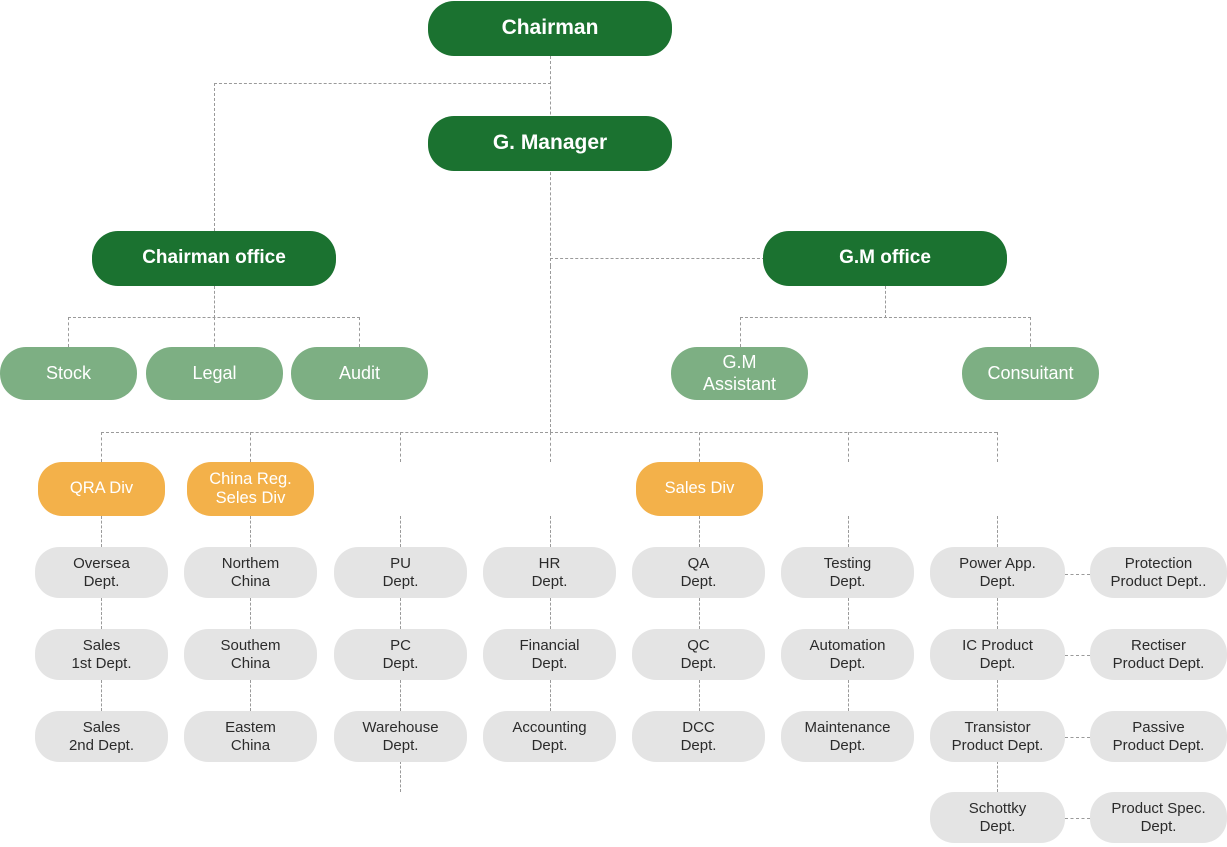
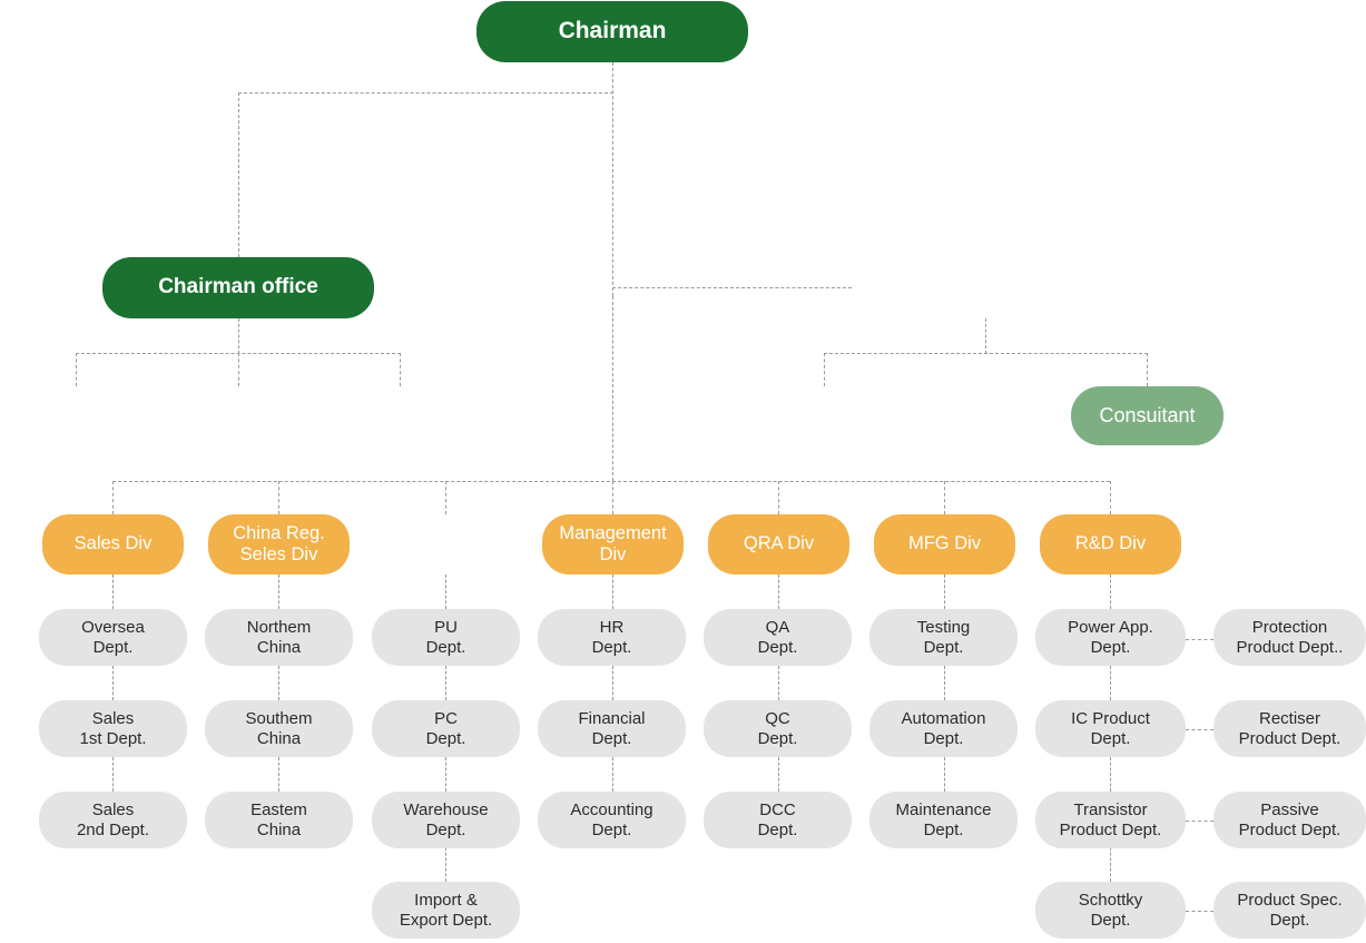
  Chairman
- G. Manager
  Chairman office
- G.M office
- Stock
- Legal
- Audit
- G.M
- Assistant
  Consuitant
- QRA Div
+ Sales Div
  China Reg.
  Seles Div
+ Management
+ Div
- Sales Div
+ QRA Div
+ MFG Div
+ R&D Div
  Oversea
  Dept.
  Sales
  1st Dept.
  Sales
  2nd Dept.
  Northem
  China
  Southem
  China
  Eastem
  China
  PU
  Dept.
  PC
  Dept.
  Warehouse
  Dept.
+ Import &
+ Export Dept.
  HR
  Dept.
  Financial
  Dept.
  Accounting
  Dept.
  QA
  Dept.
  QC
  Dept.
  DCC
  Dept.
  Testing
  Dept.
  Automation
  Dept.
  Maintenance
  Dept.
  Power App.
  Dept.
  IC Product
  Dept.
  Transistor
  Product Dept.
  Schottky
  Dept.
  Protection
  Product Dept..
  Rectiser
  Product Dept.
  Passive
  Product Dept.
  Product Spec.
  Dept.
